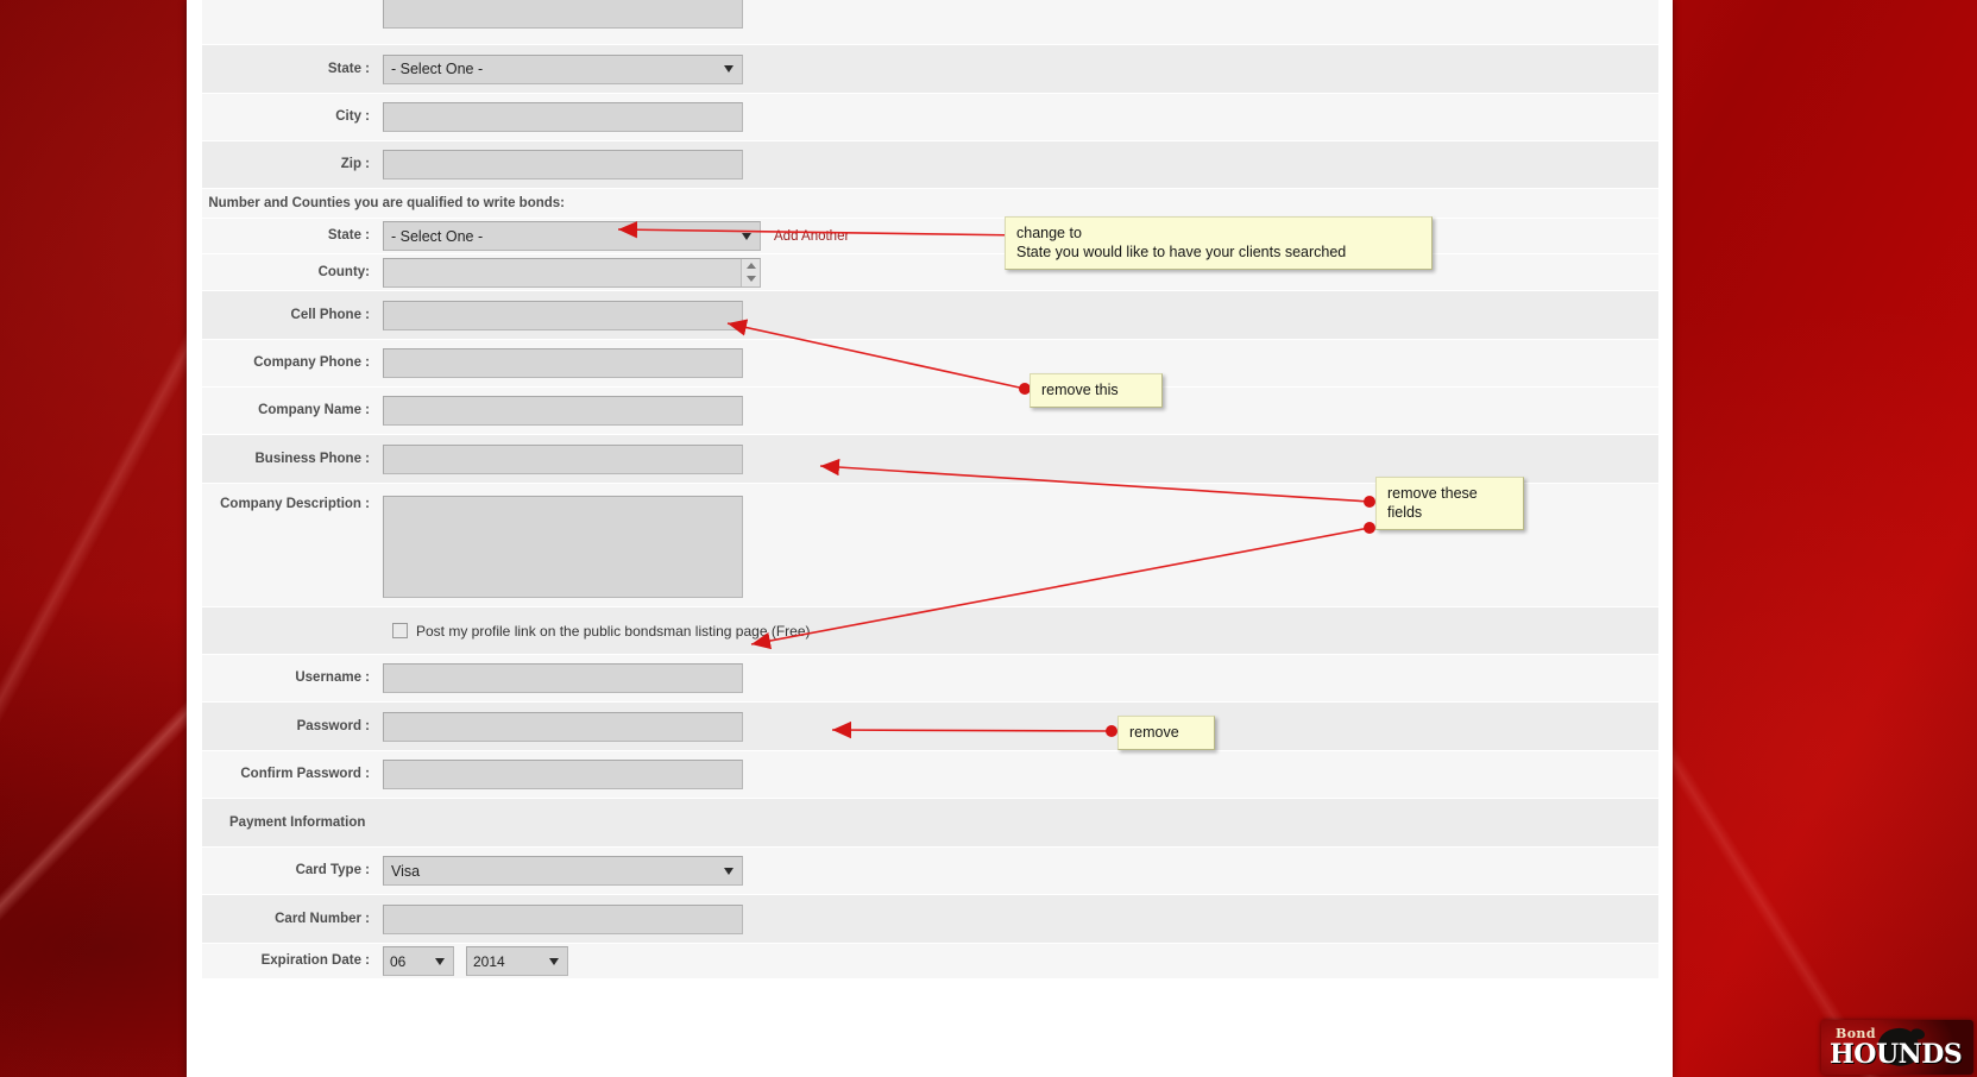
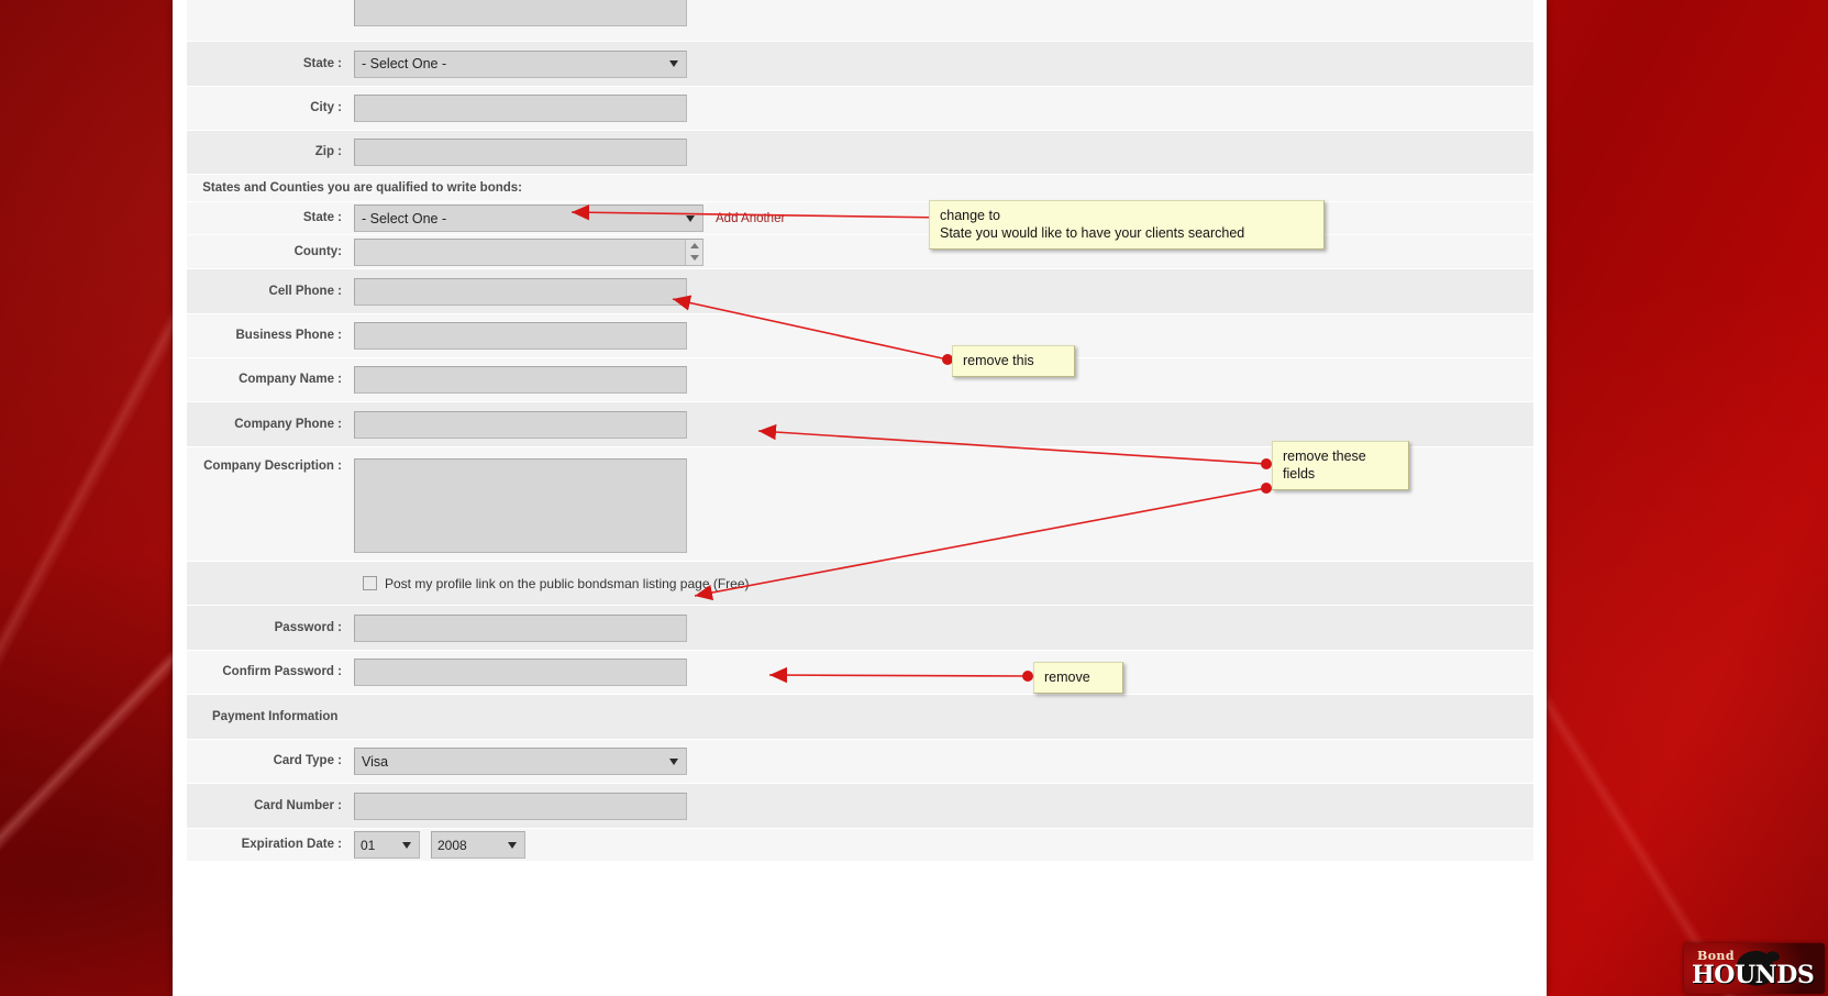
  State :
  - Select One -
  City :
  Zip :
- Number and Counties you are qualified to write bonds:
+ States and Counties you are qualified to write bonds:
  State :
  - Select One -
  Add Another
  County:
  Cell Phone :
- Company Phone :
+ Business Phone :
  Company Name :
- Business Phone :
+ Company Phone :
  Company Description :
  Post my profile link on the public bondsman listing page (Free)
- Username :
  Password :
  Confirm Password :
  Payment Information
  Card Type :
  Visa
  Card Number :
  Expiration Date :
- 06
+ 01
- 2014
+ 2008
  change to
  State you would like to have your clients searched
  remove this
  remove these
  fields
  remove
  Bond
  HOUNDS
